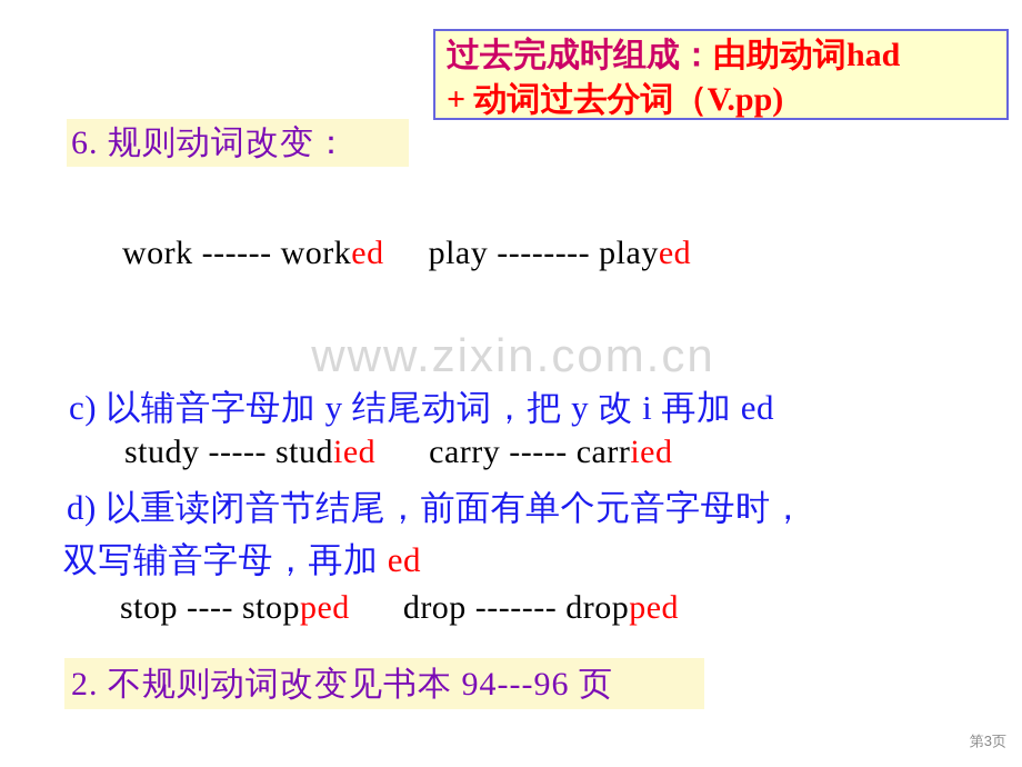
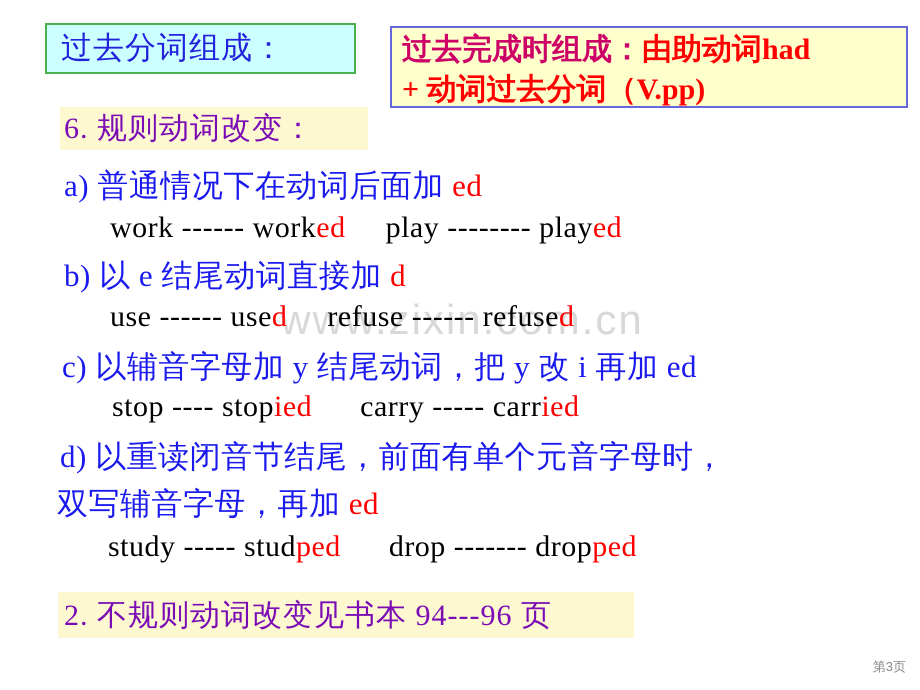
  www.zixin.com.cn
+ 过去分词组成：
  过去完成时组成：由助动词had
  + 动词过去分词（V.pp)
  6. 规则动词改变：
+ a) 普通情况下在动词后面加 ed
  work ------ worked play -------- played
+ b) 以 e 结尾动词直接加 d
+ use ------ used refuse ------ refused
  c) 以辅音字母加 y 结尾动词，把 y 改 i 再加 ed
- study ----- studied carry ----- carried
+ stop ---- stopied carry ----- carried
  d) 以重读闭音节结尾，前面有单个元音字母时，
  双写辅音字母，再加 ed
- stop ---- stopped drop ------- dropped
+ study ----- studped drop ------- dropped
  2. 不规则动词改变见书本 94---96 页
  第3页
